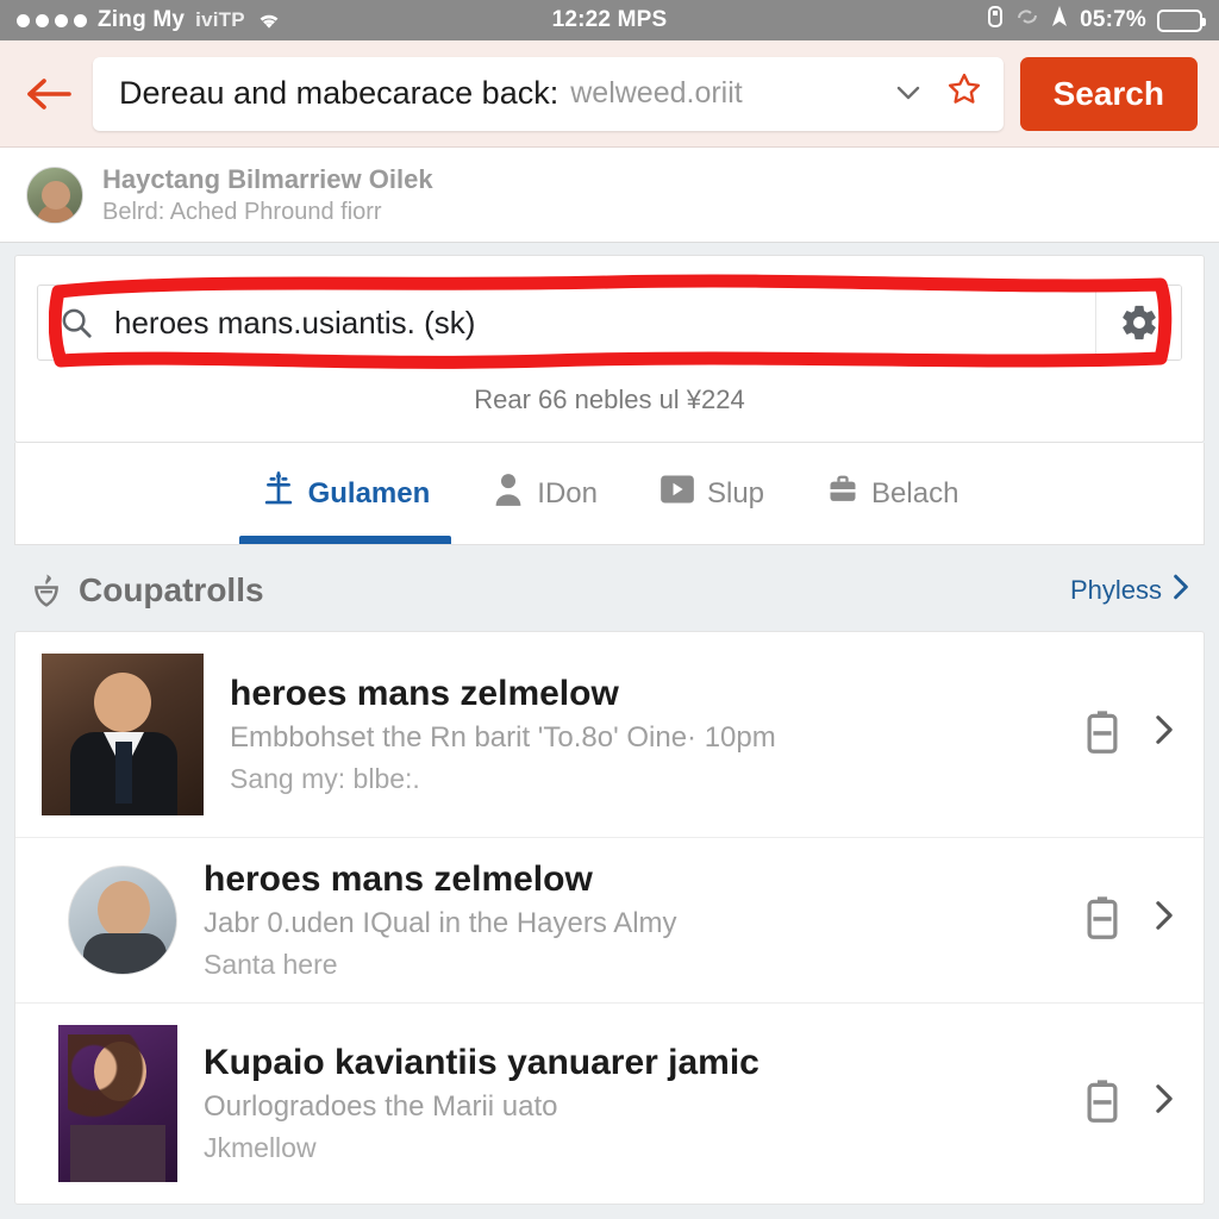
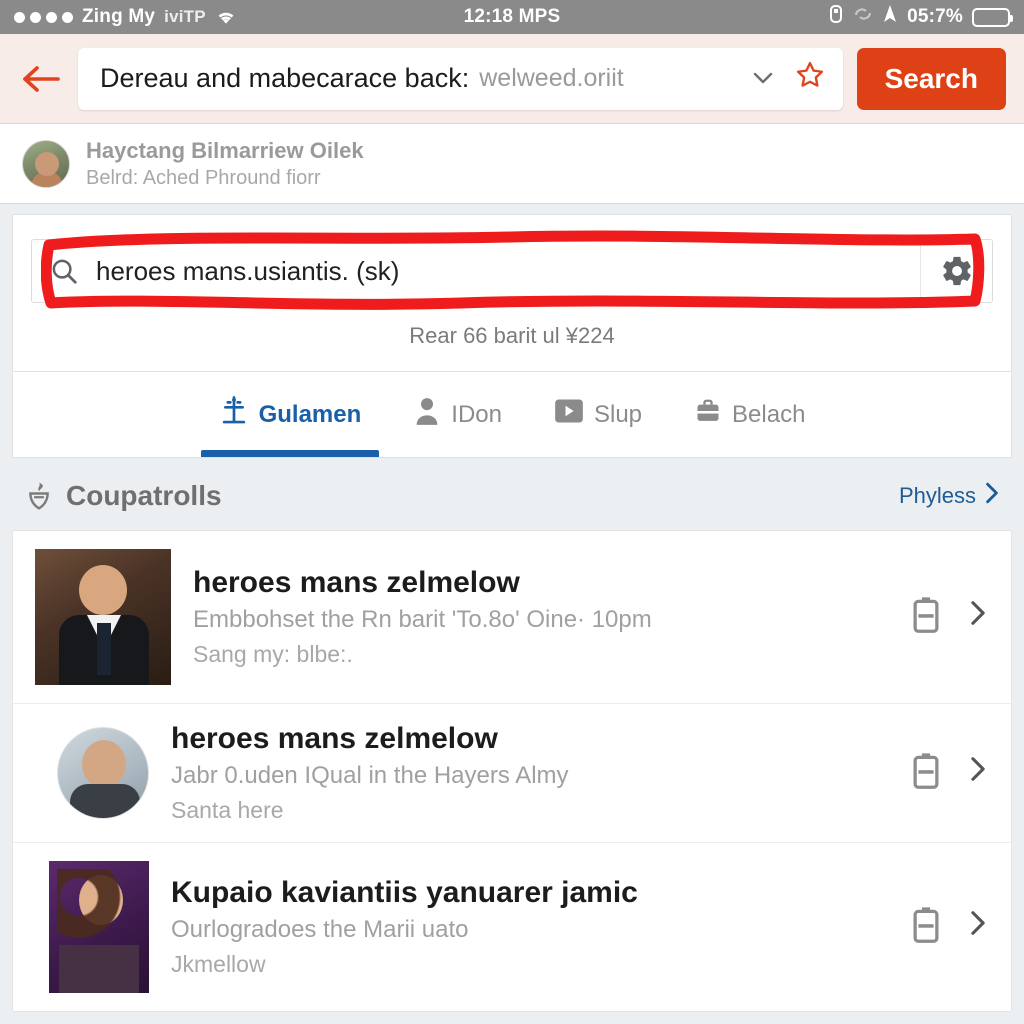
  Zing My
  iviTP
- 12:22 MPS
+ 12:18 MPS
  05:7%
  Dereau and mabecarace back:
  welweed.oriit
  Search
  Hayctang Bilmarriew Oilek
  Belrd: Ached Phround fiorr
  heroes mans.usiantis. (sk)
- Rear 66 nebles ul ¥224
+ Rear 66 barit ul ¥224
  Gulamen
  IDon
  Slup
  Belach
  Coupatrolls
  Phyless
  heroes mans zelmelow
  Embbohset the Rn barit 'To.8o' Oine· 10pm
  Sang my: blbe:.
  heroes mans zelmelow
  Jabr 0.uden IQual in the Hayers Almy
  Santa here
  Kupaio kaviantiis yanuarer jamic
  Ourlogradoes the Marii uato
  Jkmellow
